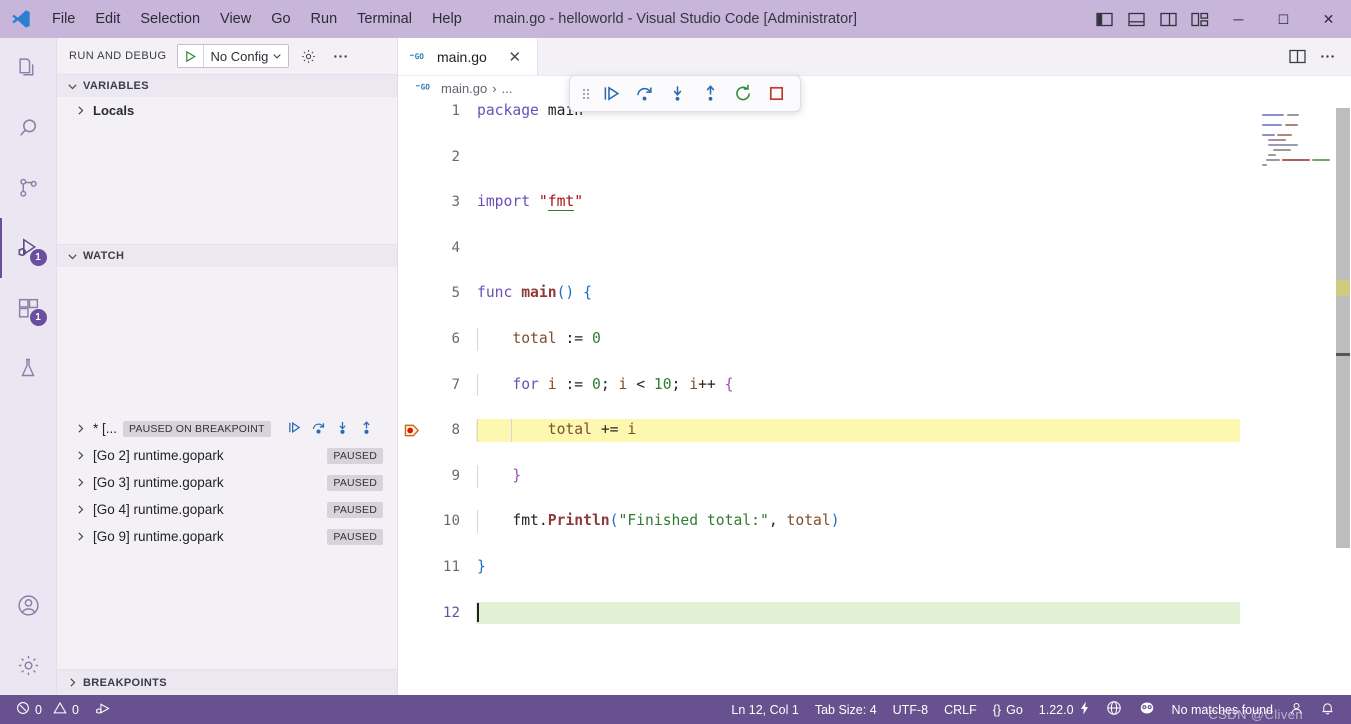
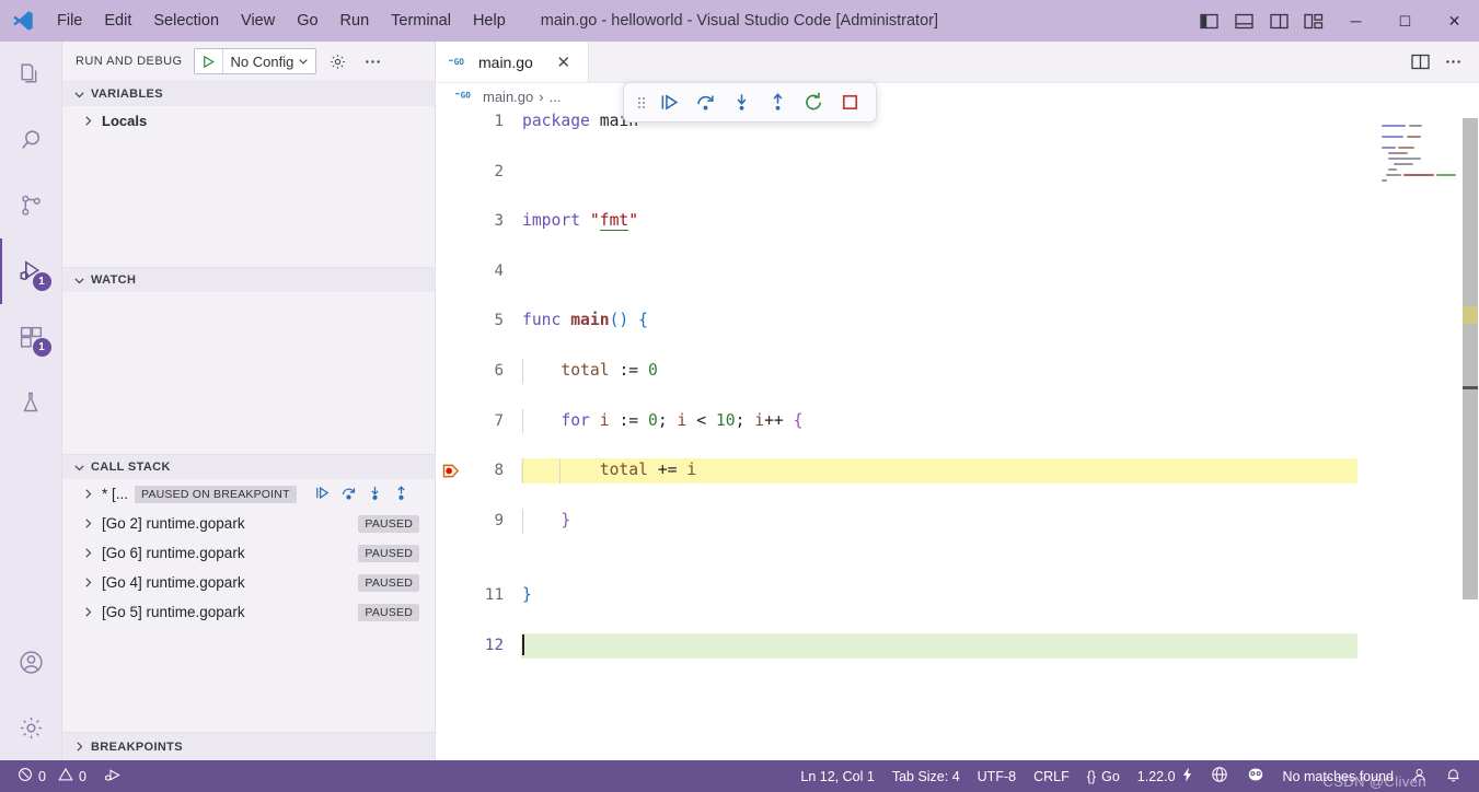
  File
  Edit
  Selection
  View
  Go
  Run
  Terminal
  Help
  main.go - helloworld - Visual Studio Code [Administrator]
  ─
  ☐
  ✕
  1
  1
  RUN AND DEBUG
  No Config
  VARIABLES
  Locals
  WATCH
+ CALL STACK
  * [...
  PAUSED ON BREAKPOINT
  [Go 2] runtime.gopark
  PAUSED
- [Go 3] runtime.gopark
+ [Go 6] runtime.gopark
  PAUSED
  [Go 4] runtime.gopark
  PAUSED
- [Go 9] runtime.gopark
+ [Go 5] runtime.gopark
  PAUSED
  BREAKPOINTS
  GO
  main.go
  ✕
  GO
  main.go
  ›
  ...
  1
  package mai
  2
  3
  import "fmt"
  4
  5
  func main() {
  6
  total := 0
  7
  for i := 0; i < 10; i++ {
  8
  total += i
  9
  }
- 10
- fmt.Println("Finished total:", total)
  11
  }
  12
  0
  0
  Ln 12, Col 1
  Tab Size: 4
  UTF-8
  CRLF
  {}
  Go
  1.22.0
  No matches found
  CSDN @Cliven
